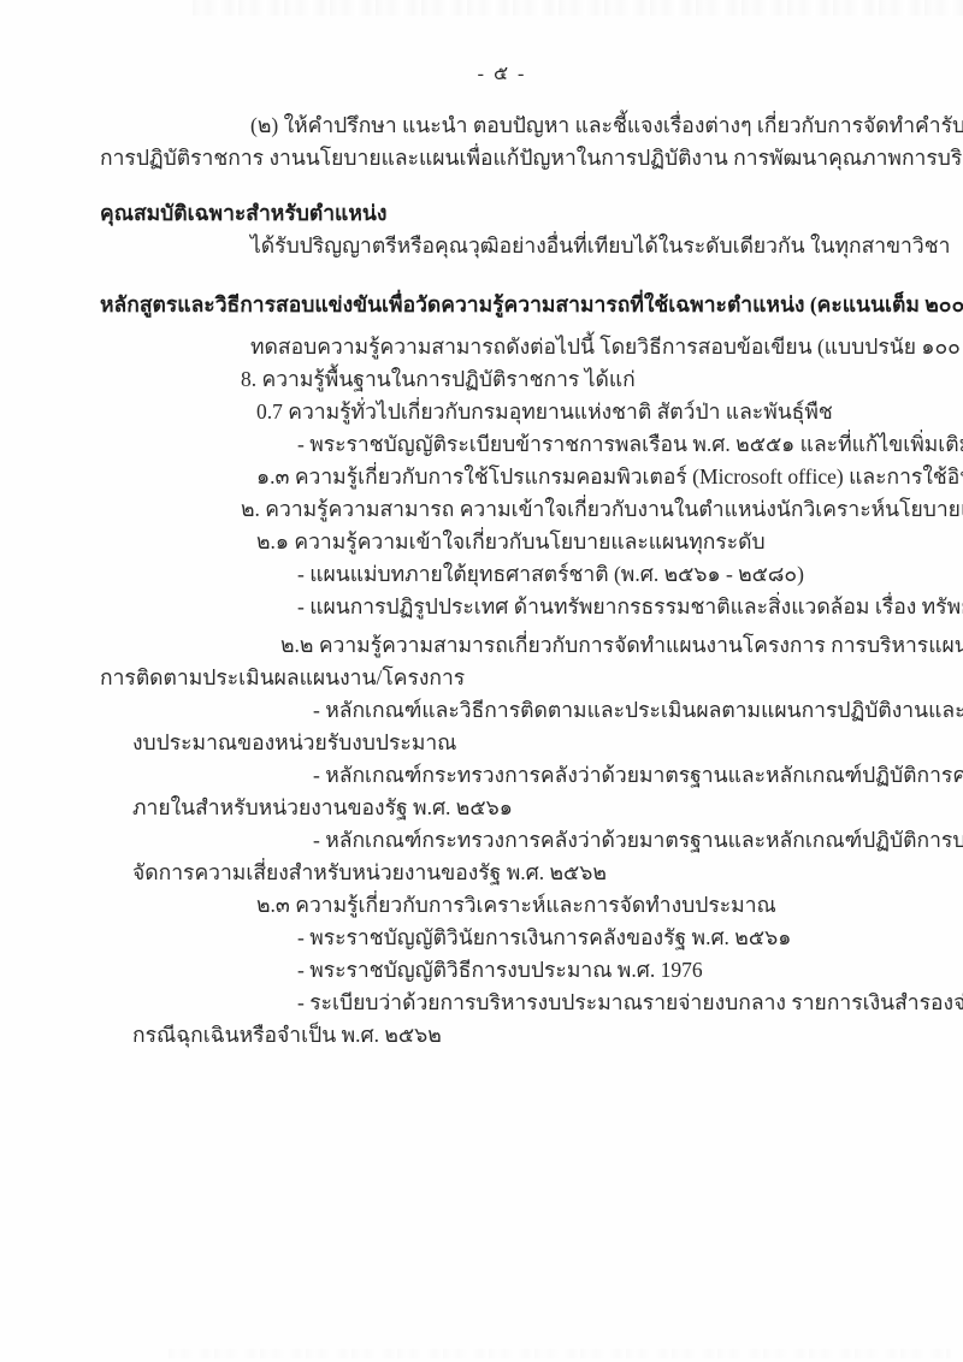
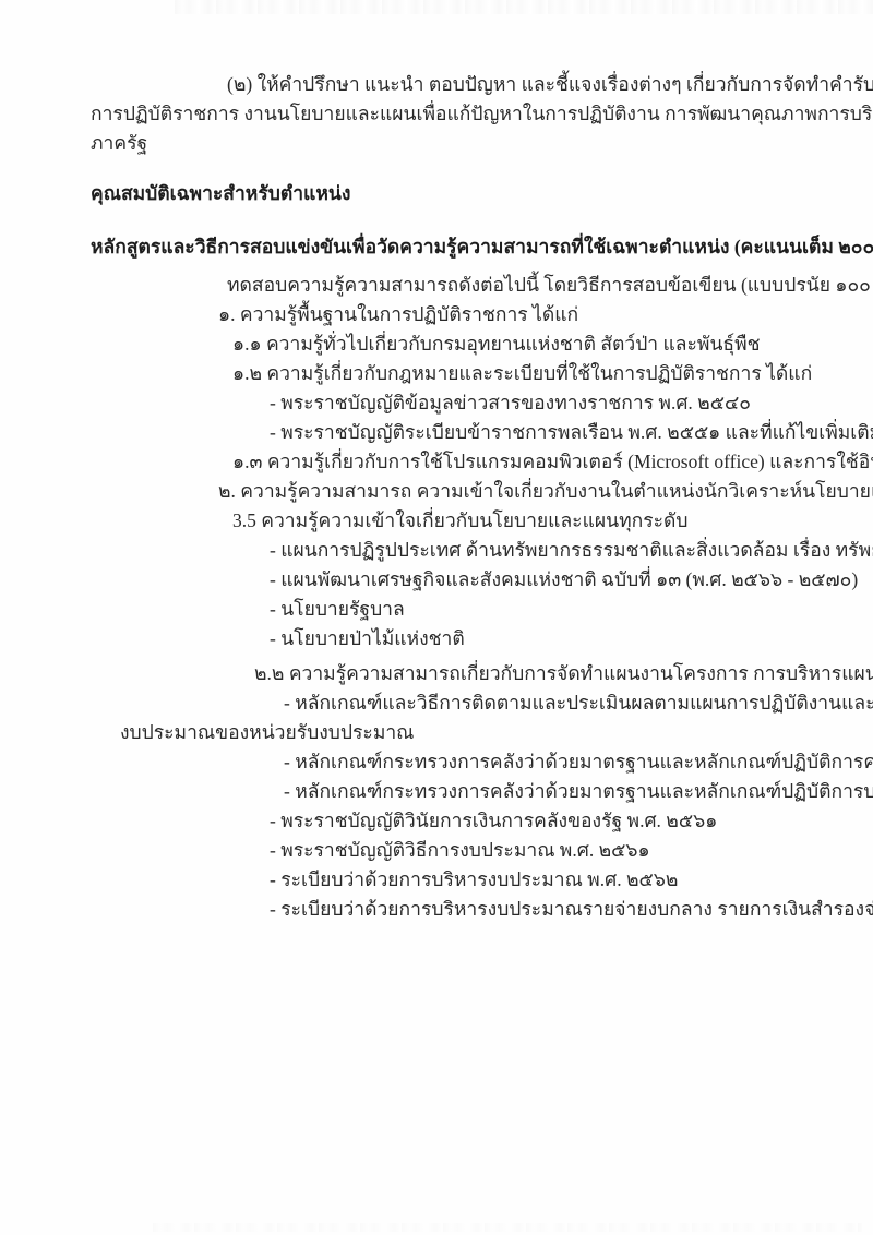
- - ๕ -
  (๒) ให้คำปรึกษา แนะนำ ตอบปัญหา และชี้แจงเรื่องต่างๆ เกี่ยวกับการจัดทำคำรับ
  การปฏิบัติราชการ งานนโยบายและแผนเพื่อแก้ปัญหาในการปฏิบัติงาน การพัฒนาคุณภาพการบริ
+ ภาครัฐ
  คุณสมบัติเฉพาะสำหรับตำแหน่ง
- ได้รับปริญญาตรีหรือคุณวุฒิอย่างอื่นที่เทียบได้ในระดับเดียวกัน ในทุกสาขาวิชา
  หลักสูตรและวิธีการสอบแข่งขันเพื่อวัดความรู้ความสามารถที่ใช้เฉพาะตำแหน่ง (คะแนนเต็ม ๒๐๐
  ทดสอบความรู้ความสามารถดังต่อไปนี้ โดยวิธีการสอบข้อเขียน (แบบปรนัย ๑๐๐
- 8. ความรู้พื้นฐานในการปฏิบัติราชการ ได้แก่
+ ๑. ความรู้พื้นฐานในการปฏิบัติราชการ ได้แก่
- 0.7 ความรู้ทั่วไปเกี่ยวกับกรมอุทยานแห่งชาติ สัตว์ป่า และพันธุ์พืช
+ ๑.๑ ความรู้ทั่วไปเกี่ยวกับกรมอุทยานแห่งชาติ สัตว์ป่า และพันธุ์พืช
+ ๑.๒ ความรู้เกี่ยวกับกฎหมายและระเบียบที่ใช้ในการปฏิบัติราชการ ได้แก่
+ - พระราชบัญญัติข้อมูลข่าวสารของทางราชการ พ.ศ. ๒๕๔๐
  - พระราชบัญญัติระเบียบข้าราชการพลเรือน พ.ศ. ๒๕๕๑ และที่แก้ไขเพิ่มเติ
  ๑.๓ ความรู้เกี่ยวกับการใช้โปรแกรมคอมพิวเตอร์ (Microsoft office) และการใช้อิ
  ๒. ความรู้ความสามารถ ความเข้าใจเกี่ยวกับงานในตำแหน่งนักวิเคราะห์นโยบาย
- ๒.๑ ความรู้ความเข้าใจเกี่ยวกับนโยบายและแผนทุกระดับ
+ 3.5 ความรู้ความเข้าใจเกี่ยวกับนโยบายและแผนทุกระดับ
- - แผนแม่บทภายใต้ยุทธศาสตร์ชาติ (พ.ศ. ๒๕๖๑ - ๒๕๘๐)
  - แผนการปฏิรูปประเทศ ด้านทรัพยากรธรรมชาติและสิ่งแวดล้อม เรื่อง ทรัพ
+ - แผนพัฒนาเศรษฐกิจและสังคมแห่งชาติ ฉบับที่ ๑๓ (พ.ศ. ๒๕๖๖ - ๒๕๗๐)
+ - นโยบายรัฐบาล
+ - นโยบายป่าไม้แห่งชาติ
  ๒.๒ ความรู้ความสามารถเกี่ยวกับการจัดทำแผนงานโครงการ การบริหารแผน
- การติดตามประเมินผลแผนงาน/โครงการ
  - หลักเกณฑ์และวิธีการติดตามและประเมินผลตามแผนการปฏิบัติงานและ
  งบประมาณของหน่วยรับงบประมาณ
  - หลักเกณฑ์กระทรวงการคลังว่าด้วยมาตรฐานและหลักเกณฑ์ปฏิบัติการค
- ภายในสำหรับหน่วยงานของรัฐ พ.ศ. ๒๕๖๑
  - หลักเกณฑ์กระทรวงการคลังว่าด้วยมาตรฐานและหลักเกณฑ์ปฏิบัติการบ
- จัดการความเสี่ยงสำหรับหน่วยงานของรัฐ พ.ศ. ๒๕๖๒
- ๒.๓ ความรู้เกี่ยวกับการวิเคราะห์และการจัดทำงบประมาณ
  - พระราชบัญญัติวินัยการเงินการคลังของรัฐ พ.ศ. ๒๕๖๑
- - พระราชบัญญัติวิธีการงบประมาณ พ.ศ. 1976
+ - พระราชบัญญัติวิธีการงบประมาณ พ.ศ. ๒๕๖๑
+ - ระเบียบว่าด้วยการบริหารงบประมาณ พ.ศ. ๒๕๖๒
  - ระเบียบว่าด้วยการบริหารงบประมาณรายจ่ายงบกลาง รายการเงินสำรองจ่
- กรณีฉุกเฉินหรือจำเป็น พ.ศ. ๒๕๖๒
